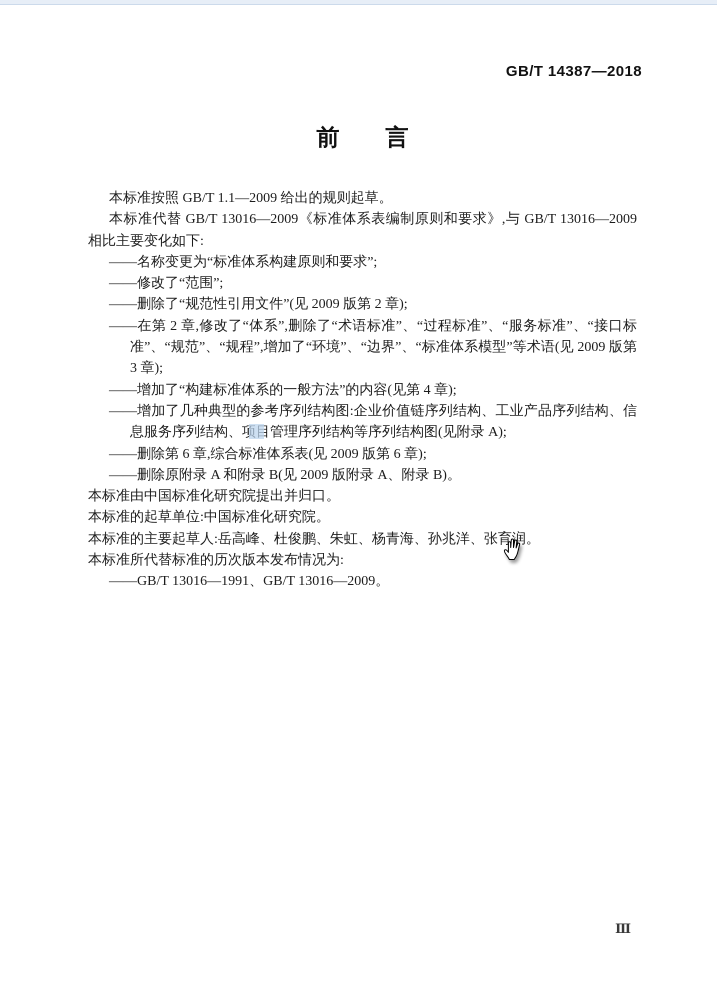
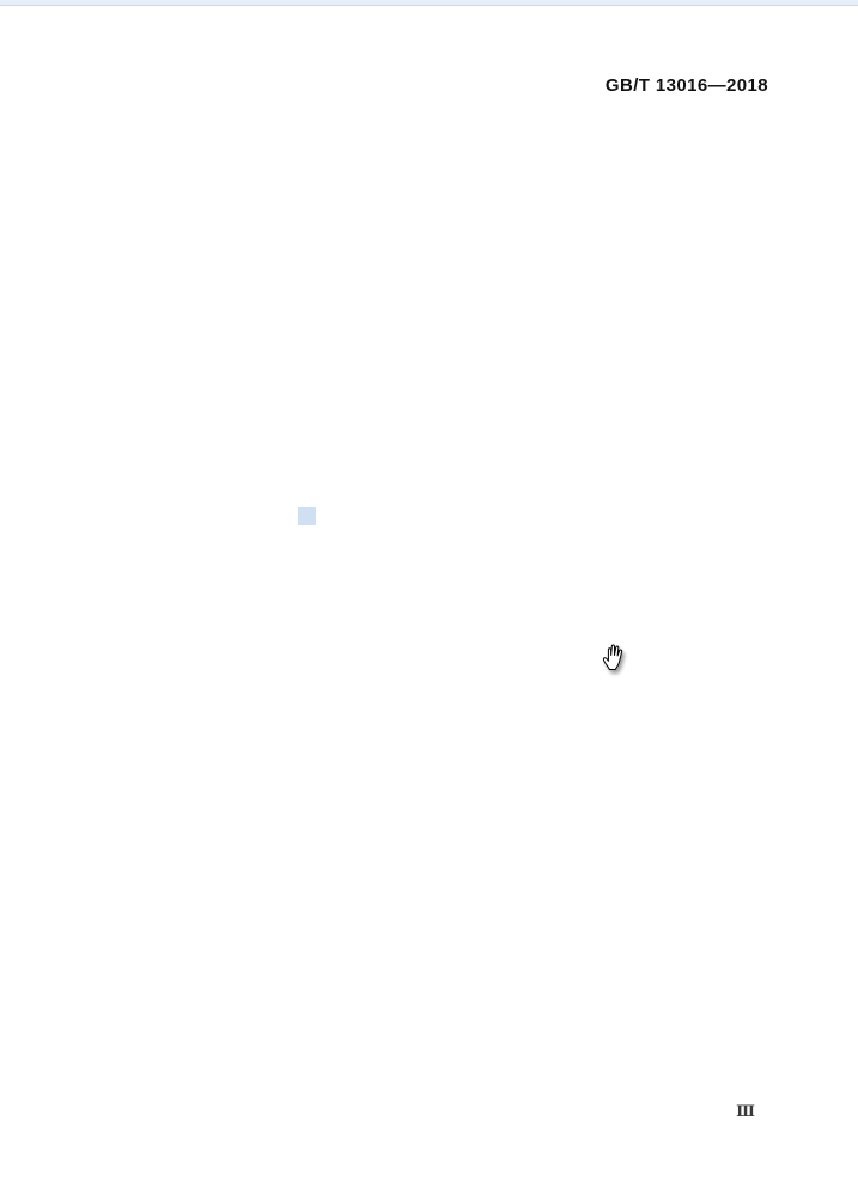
- GB/T 14387—2018
+ GB/T 13016—2018
- 前 言
- 本标准按照 GB/T 1.1—2009 给出的规则起草。
- 本标准代替 GB/T 13016—2009《标准体系表编制原则和要求》,与 GB/T 13016—2009 相比主要变化如下:
- ——名称变更为“标准体系构建原则和要求”;
- ——修改了“范围”;
- ——删除了“规范性引用文件”(见 2009 版第 2 章);
- ——在第 2 章,修改了“体系”,删除了“术语标准”、“过程标准”、“服务标准”、“接口标准”、“规范”、“规程”,增加了“环境”、“边界”、“标准体系模型”等术语(见 2009 版第 3 章);
- ——增加了“构建标准体系的一般方法”的内容(见第 4 章);
- ——增加了几种典型的参考序列结构图:企业价值链序列结构、工业产品序列结构、信息服务序列结构、项目管理序列结构等序列结构图(见附录 A);
- ——删除第 6 章,综合标准体系表(见 2009 版第 6 章);
- ——删除原附录 A 和附录 B(见 2009 版附录 A、附录 B)。
- 本标准由中国标准化研究院提出并归口。
- 本标准的起草单位:中国标准化研究院。
- 本标准的主要起草人:岳高峰、杜俊鹏、朱虹、杨青海、孙兆洋、张育润。
- 本标准所代替标准的历次版本发布情况为:
- ——GB/T 13016—1991、GB/T 13016—2009。
  Ⅲ
